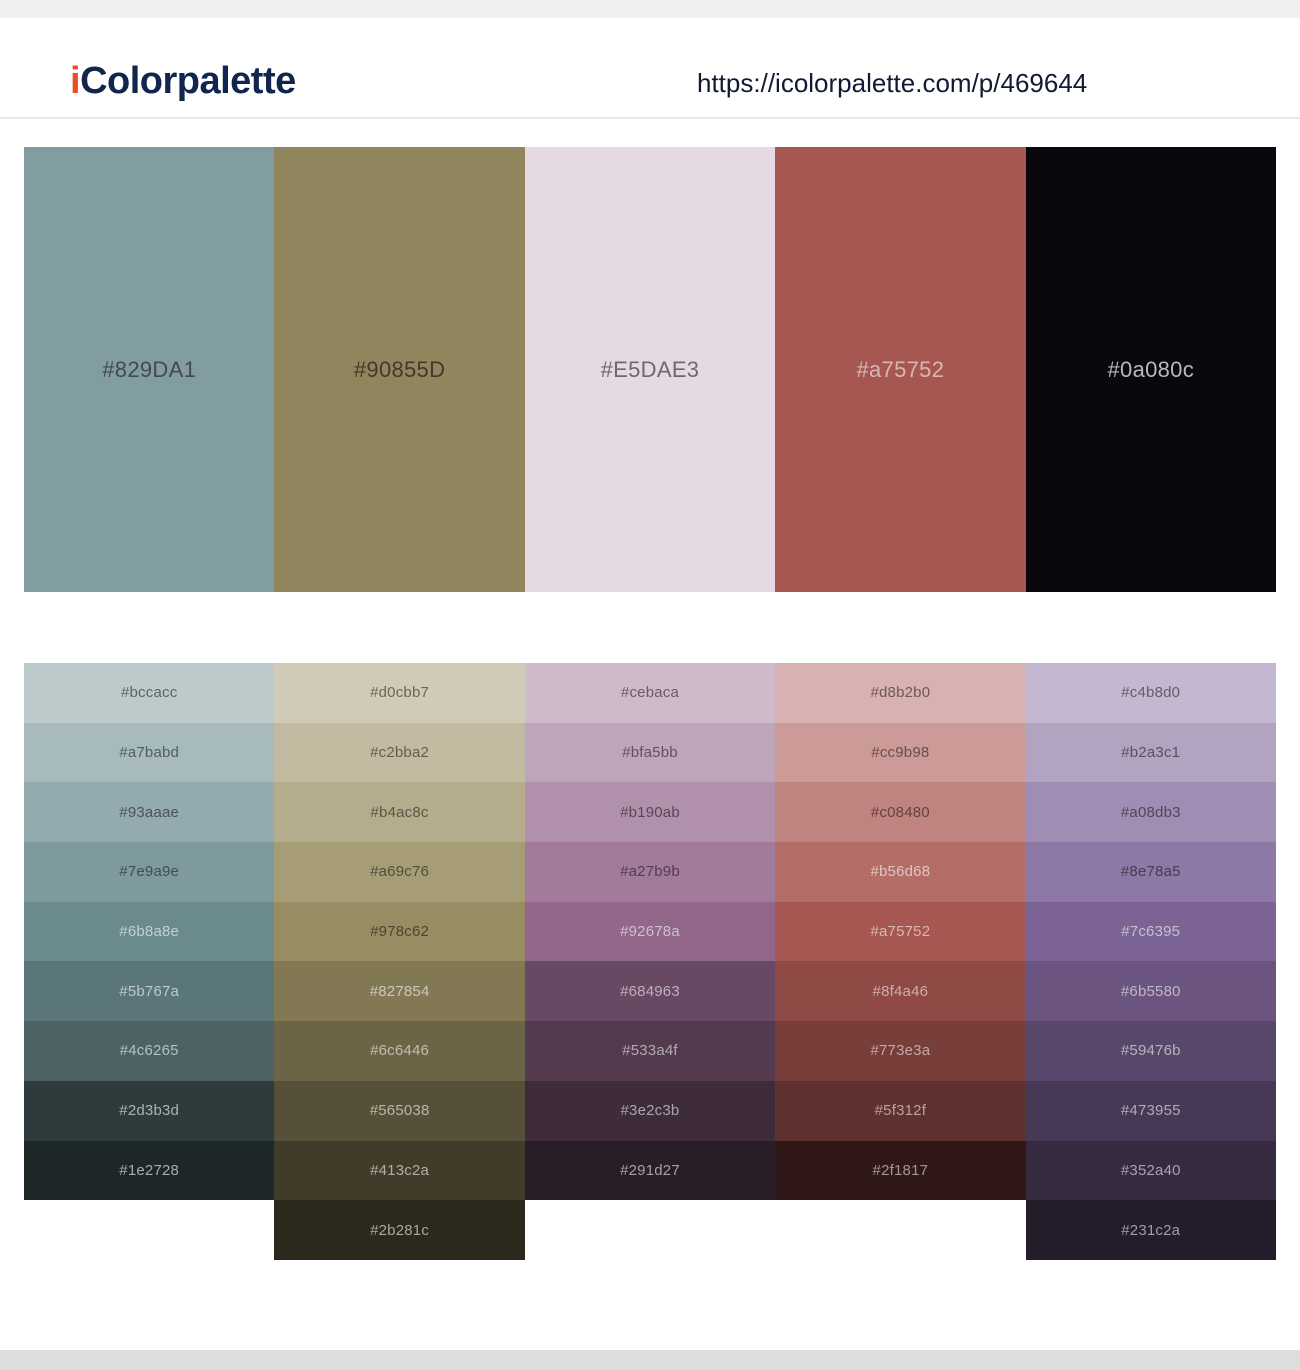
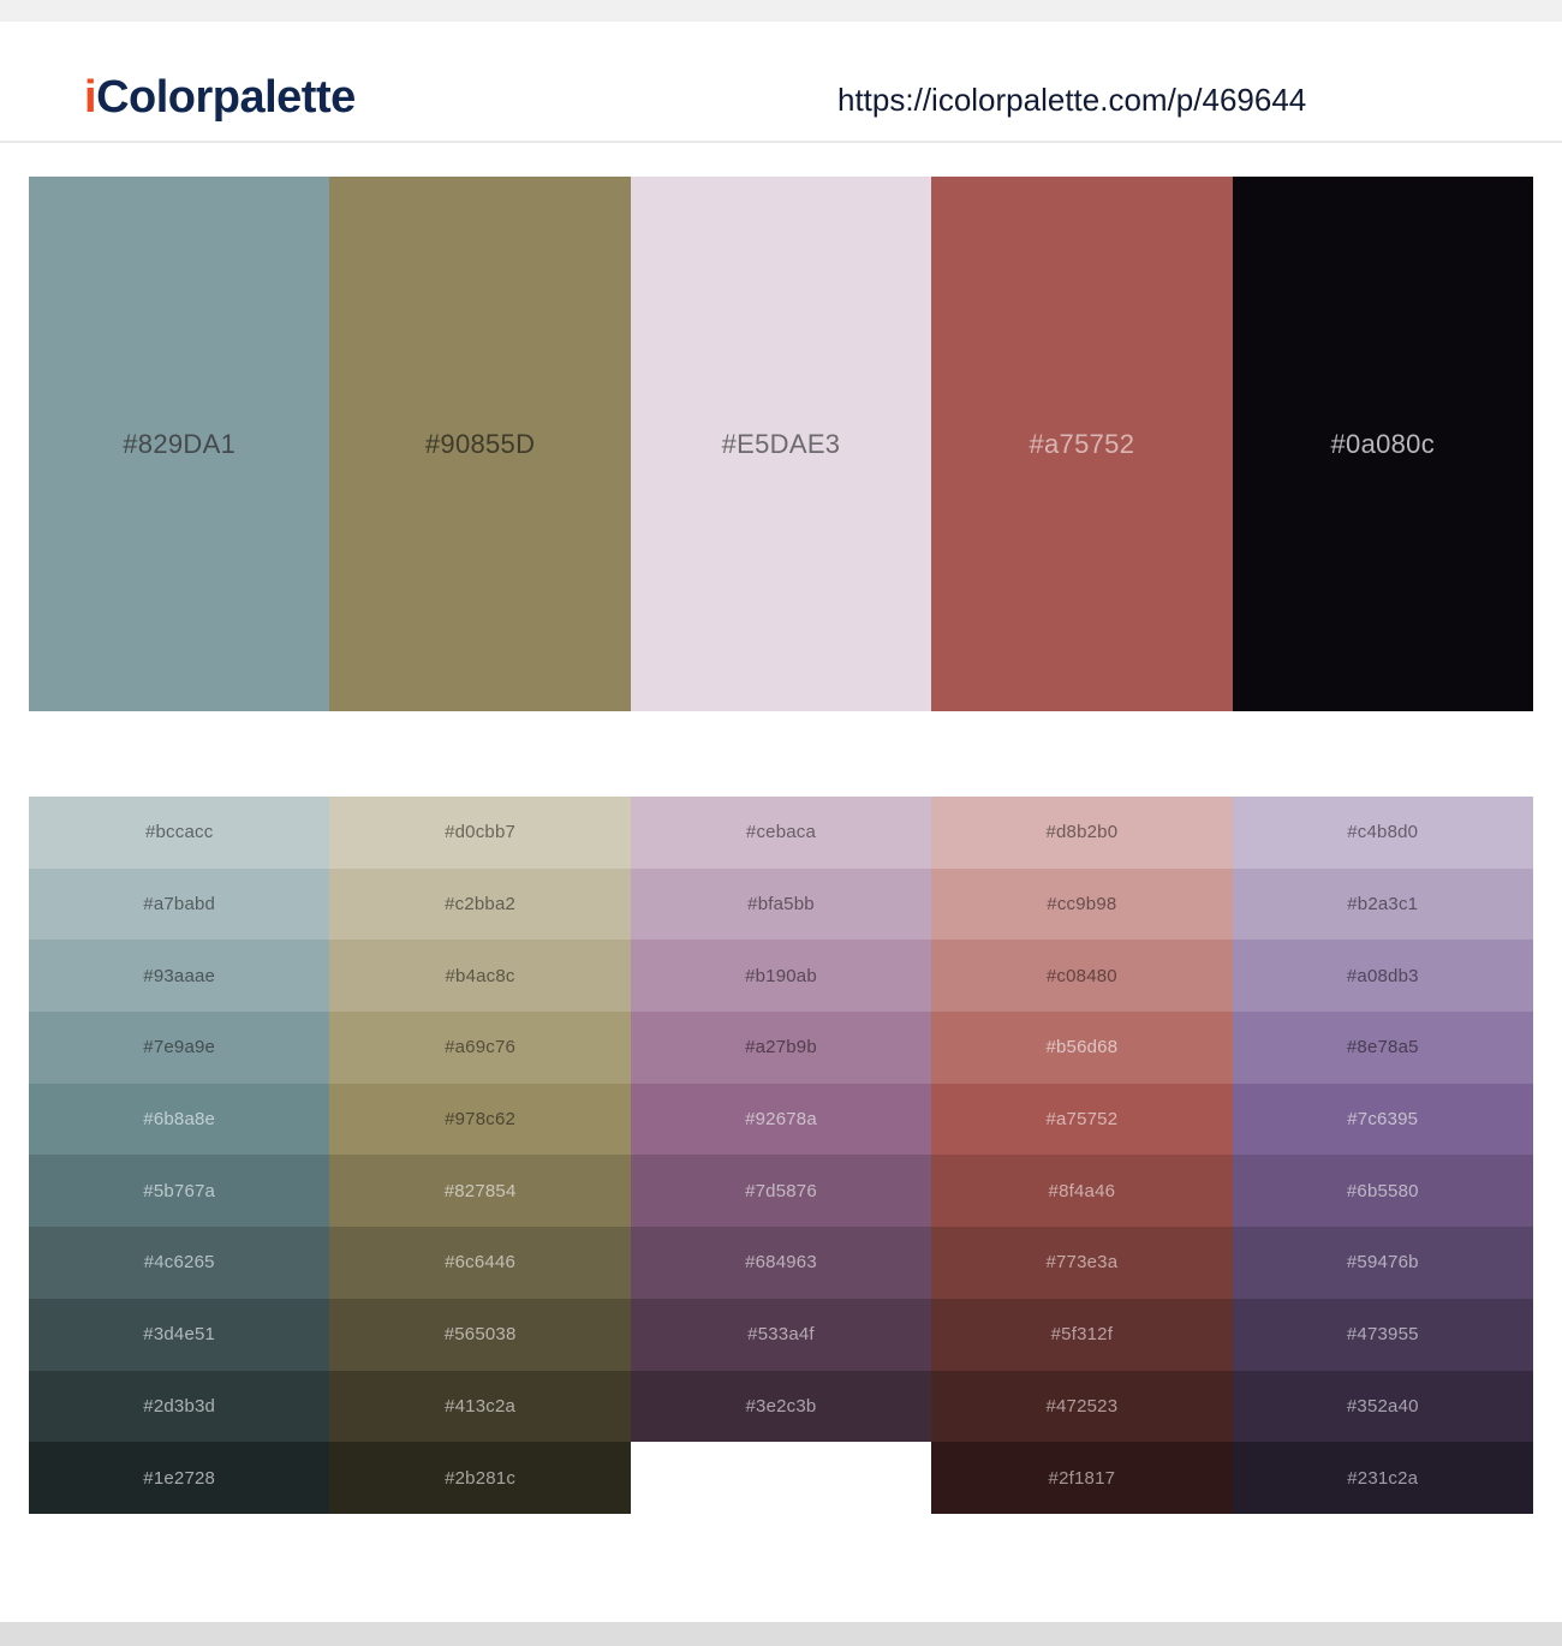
  iColorpalette
  https://icolorpalette.com/p/469644
  #829DA1
  #90855D
  #E5DAE3
  #a75752
  #0a080c
  #bccacc
  #a7babd
  #93aaae
  #7e9a9e
  #6b8a8e
  #5b767a
  #4c6265
+ #3d4e51
  #2d3b3d
  #1e2728
  #d0cbb7
  #c2bba2
  #b4ac8c
  #a69c76
  #978c62
  #827854
  #6c6446
  #565038
  #413c2a
  #2b281c
  #cebaca
  #bfa5bb
  #b190ab
  #a27b9b
  #92678a
+ #7d5876
  #684963
  #533a4f
  #3e2c3b
- #291d27
  #d8b2b0
  #cc9b98
  #c08480
  #b56d68
  #a75752
  #8f4a46
  #773e3a
  #5f312f
+ #472523
  #2f1817
  #c4b8d0
  #b2a3c1
  #a08db3
  #8e78a5
  #7c6395
  #6b5580
  #59476b
  #473955
  #352a40
  #231c2a
